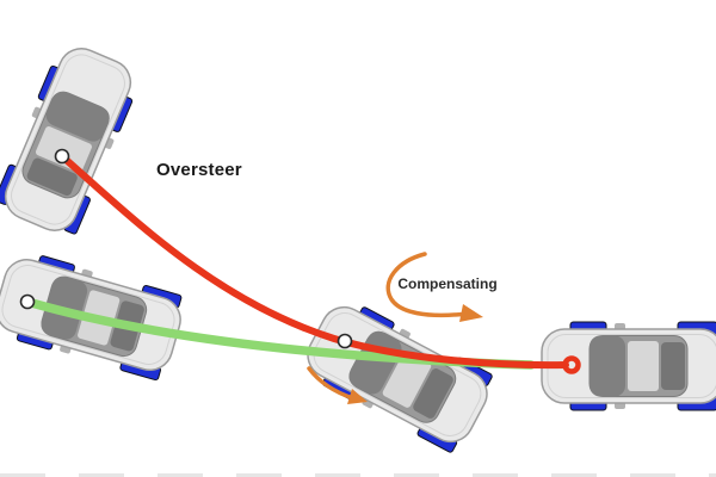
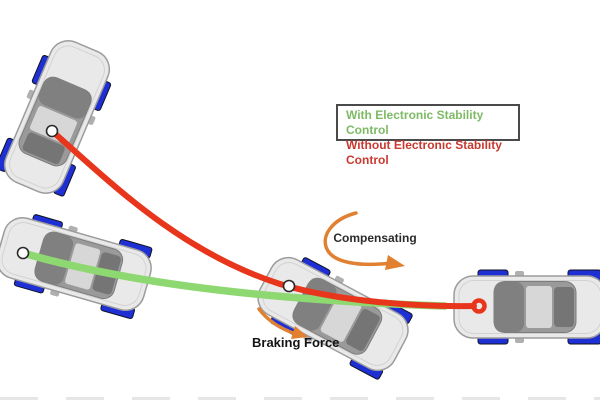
- Oversteer
  Compensating
+ Braking Force
+ With Electronic Stability Control
+ Without Electronic Stability Control
